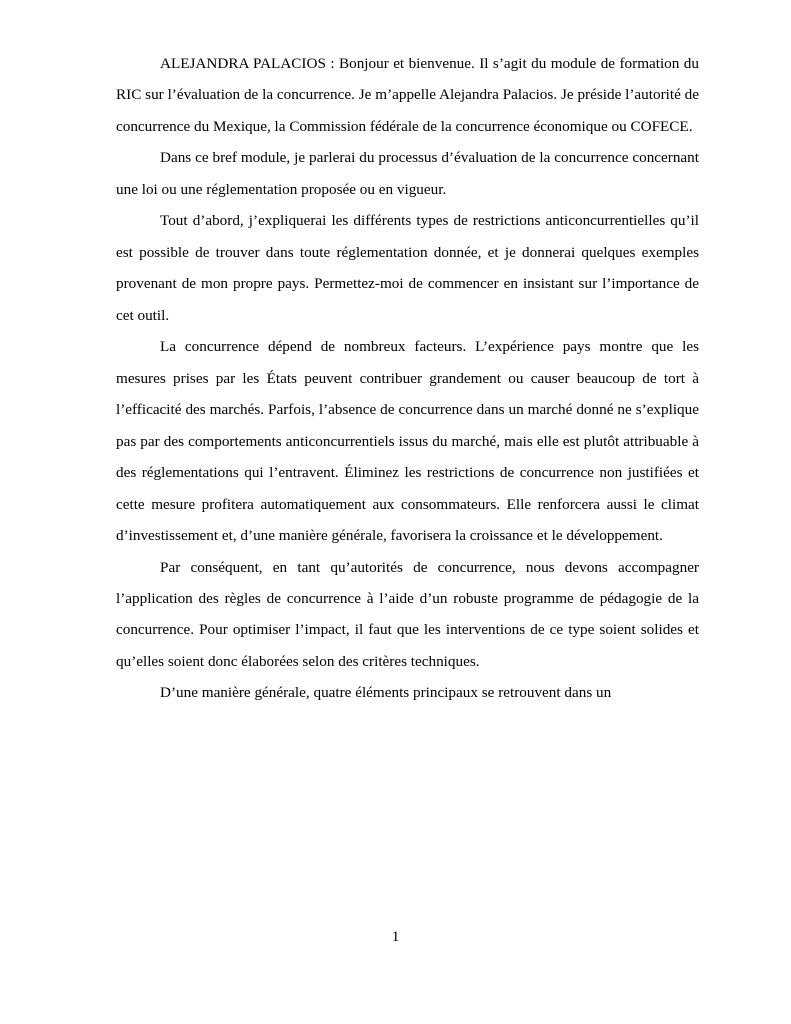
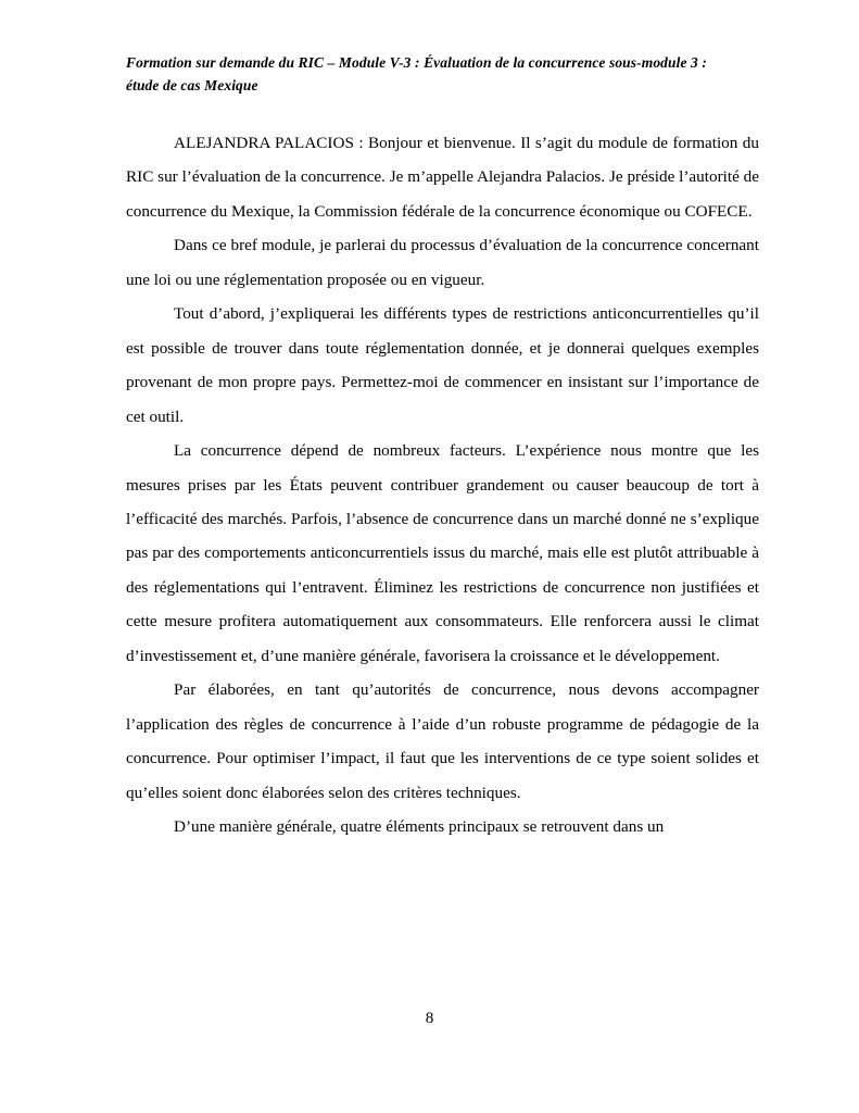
+ Formation sur demande du RIC – Module V-3 : Évaluation de la concurrence sous-module 3 : étude de cas Mexique
  ALEJANDRA PALACIOS : Bonjour et bienvenue. Il s’agit du module de formation du RIC sur l’évaluation de la concurrence. Je m’appelle Alejandra Palacios. Je préside l’autorité de concurrence du Mexique, la Commission fédérale de la concurrence économique ou COFECE.
  Dans ce bref module, je parlerai du processus d’évaluation de la concurrence concernant une loi ou une réglementation proposée ou en vigueur.
  Tout d’abord, j’expliquerai les différents types de restrictions anticoncurrentielles qu’il est possible de trouver dans toute réglementation donnée, et je donnerai quelques exemples provenant de mon propre pays. Permettez-moi de commencer en insistant sur l’importance de cet outil.
- La concurrence dépend de nombreux facteurs. L’expérience pays montre que les mesures prises par les États peuvent contribuer grandement ou causer beaucoup de tort à l’efficacité des marchés. Parfois, l’absence de concurrence dans un marché donné ne s’explique pas par des comportements anticoncurrentiels issus du marché, mais elle est plutôt attribuable à des réglementations qui l’entravent. Éliminez les restrictions de concurrence non justifiées et cette mesure profitera automatiquement aux consommateurs. Elle renforcera aussi le climat d’investissement et, d’une manière générale, favorisera la croissance et le développement.
+ La concurrence dépend de nombreux facteurs. L’expérience nous montre que les mesures prises par les États peuvent contribuer grandement ou causer beaucoup de tort à l’efficacité des marchés. Parfois, l’absence de concurrence dans un marché donné ne s’explique pas par des comportements anticoncurrentiels issus du marché, mais elle est plutôt attribuable à des réglementations qui l’entravent. Éliminez les restrictions de concurrence non justifiées et cette mesure profitera automatiquement aux consommateurs. Elle renforcera aussi le climat d’investissement et, d’une manière générale, favorisera la croissance et le développement.
- Par conséquent, en tant qu’autorités de concurrence, nous devons accompagner l’application des règles de concurrence à l’aide d’un robuste programme de pédagogie de la concurrence. Pour optimiser l’impact, il faut que les interventions de ce type soient solides et qu’elles soient donc élaborées selon des critères techniques.
+ Par élaborées, en tant qu’autorités de concurrence, nous devons accompagner l’application des règles de concurrence à l’aide d’un robuste programme de pédagogie de la concurrence. Pour optimiser l’impact, il faut que les interventions de ce type soient solides et qu’elles soient donc élaborées selon des critères techniques.
  D’une manière générale, quatre éléments principaux se retrouvent dans un
- 1
+ 8
